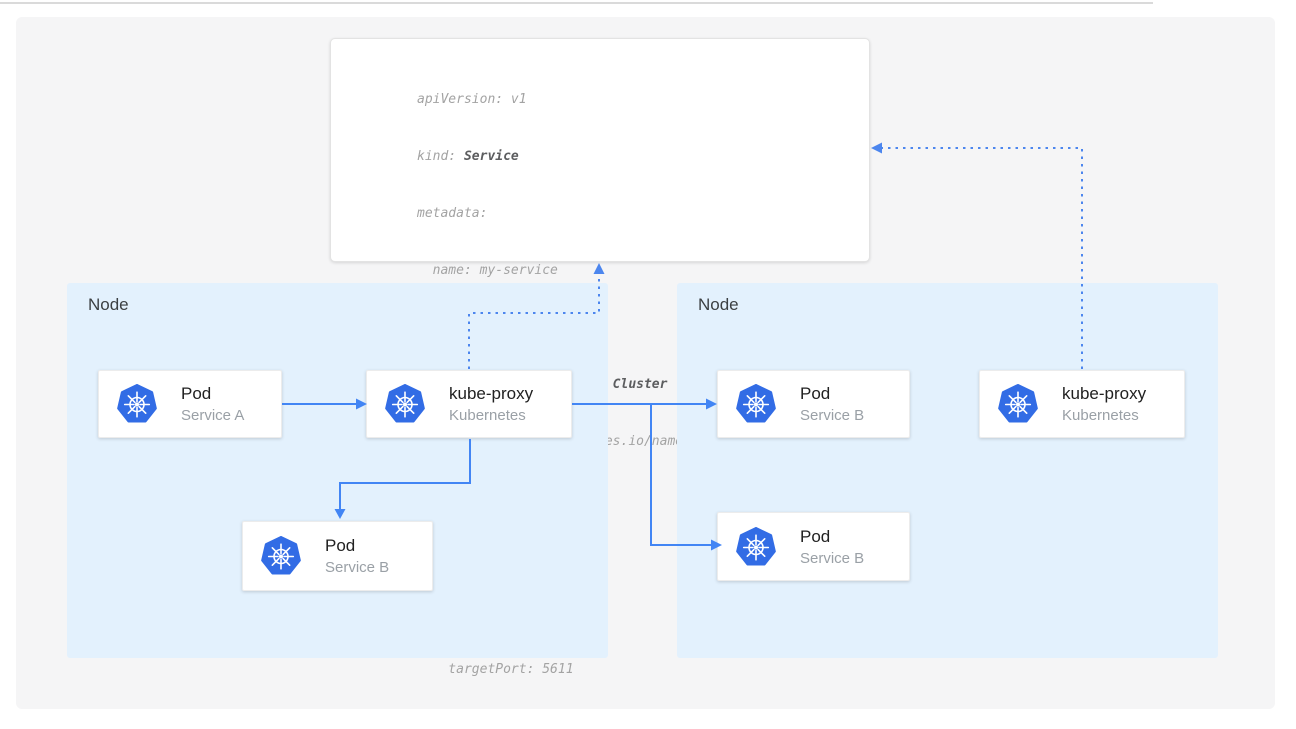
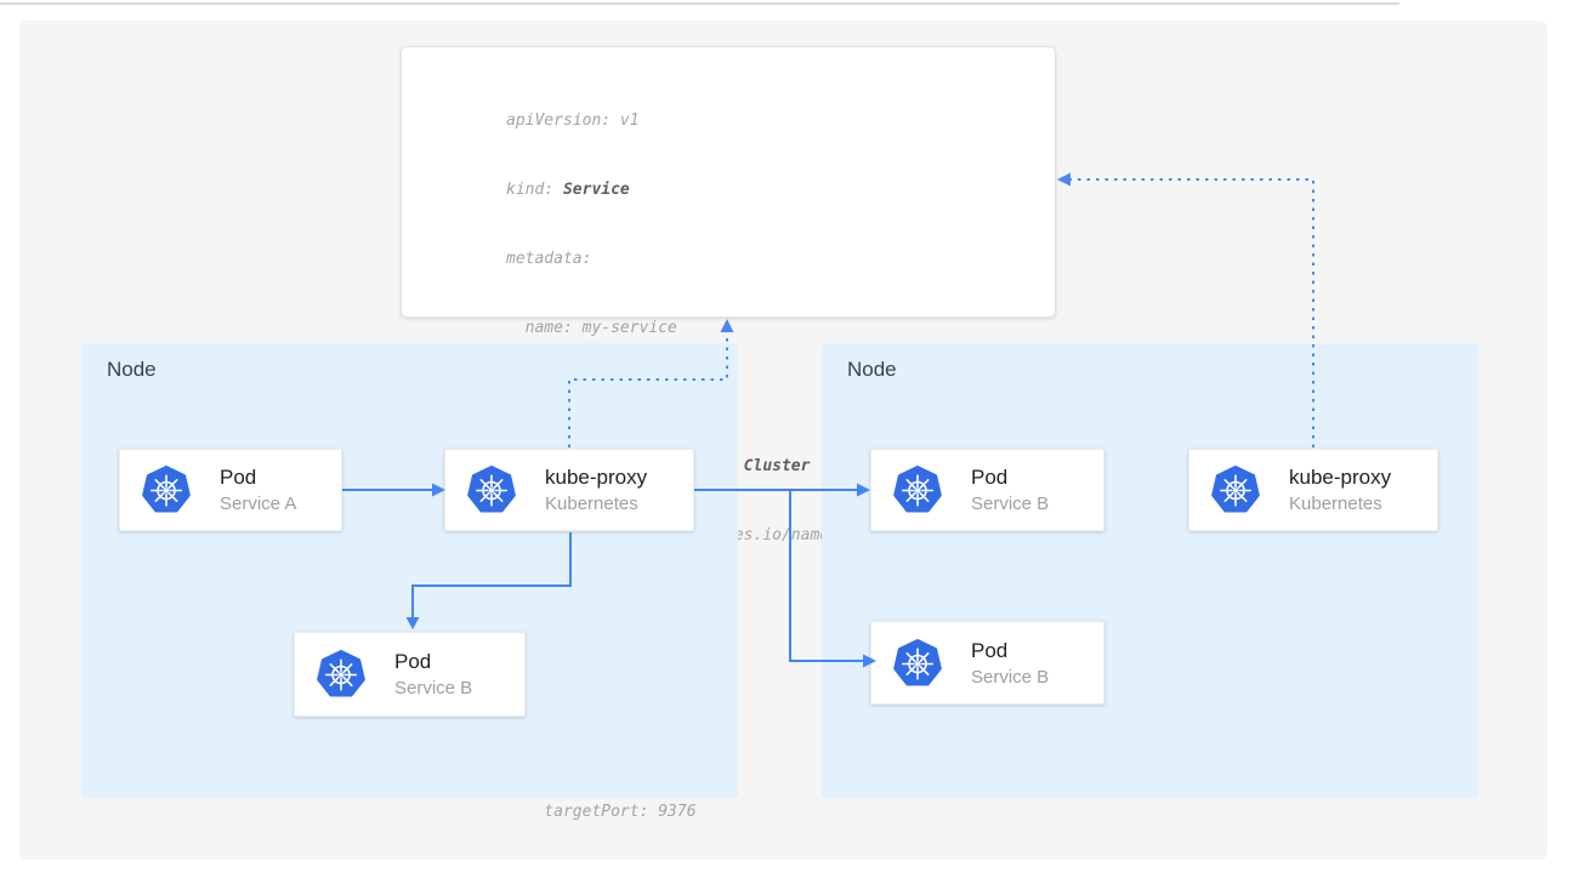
  apiVersion: v1
  kind: Service
  metadata:
  name: my-service
- targetPort: 5611
+ targetPort: 9376
  Node
  Node
  Pod
  Service A
  kube-proxy
  Kubernetes
  Pod
  Service B
  Pod
  Service B
  Pod
  Service B
  kube-proxy
  Kubernetes
